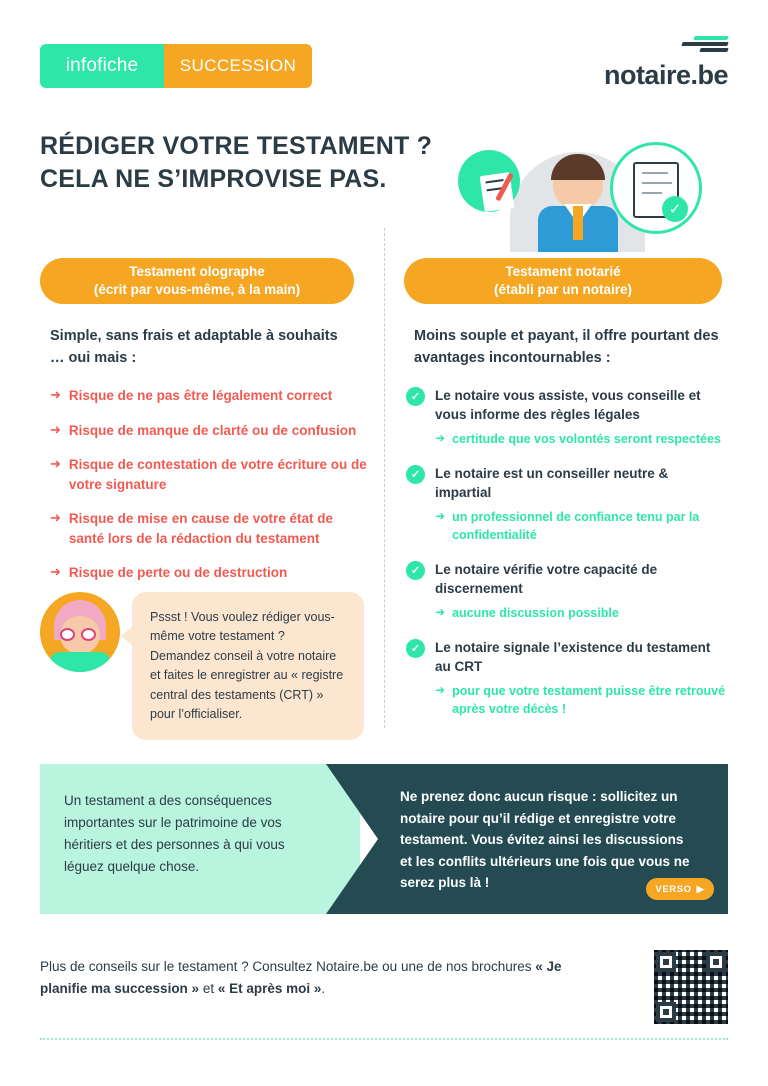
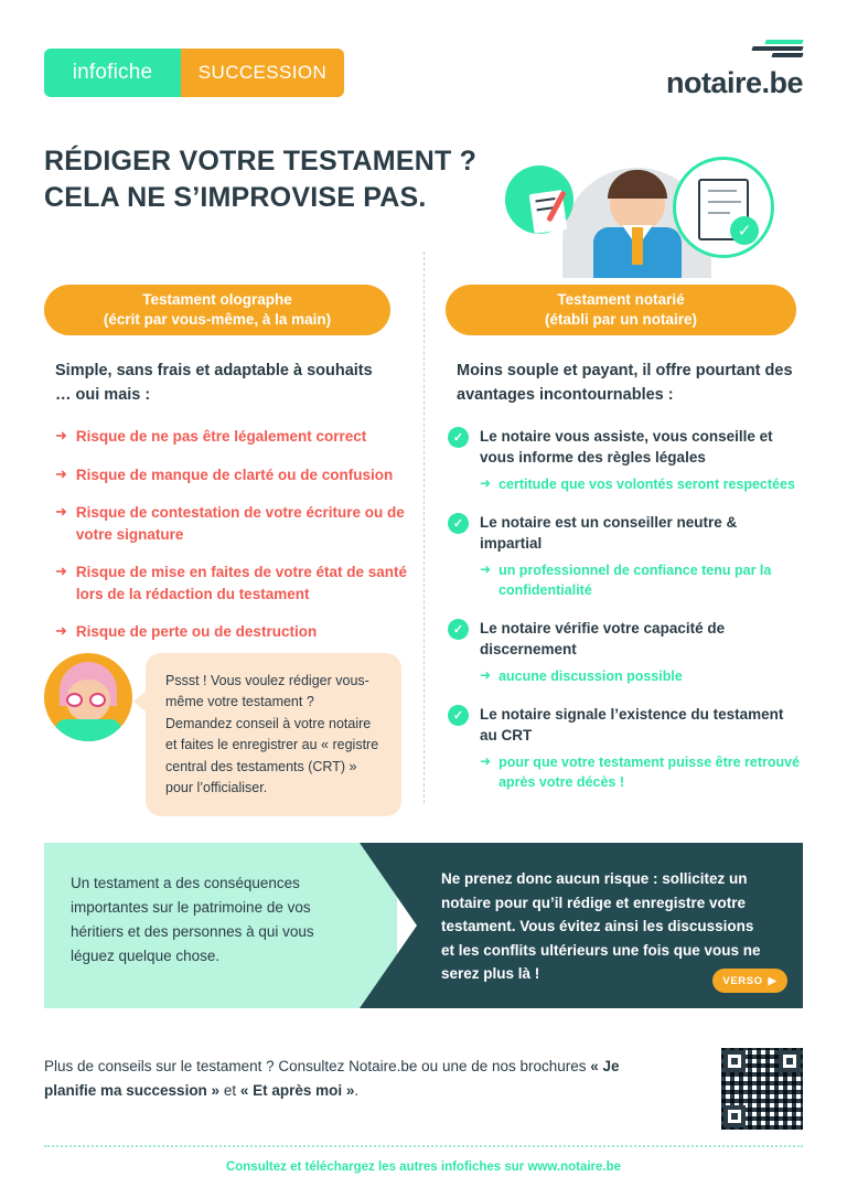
  infofiche
  SUCCESSION
  notaire.be
  RÉDIGER VOTRE TESTAMENT ?
  CELA NE S’IMPROVISE PAS.
  ✓
  Testament olographe
  (écrit par vous-même, à la main)
  Simple, sans frais et adaptable à souhaits … oui mais :
  ➜
  Risque de ne pas être légalement correct
  ➜
  Risque de manque de clarté ou de confusion
  ➜
  Risque de contestation de votre écriture ou de votre signature
  ➜
- Risque de mise en cause de votre état de santé lors de la rédaction du testament
+ Risque de mise en faites de votre état de santé lors de la rédaction du testament
  ➜
  Risque de perte ou de destruction
  Testament notarié
  (établi par un notaire)
  Moins souple et payant, il offre pourtant des avantages incontournables :
  ✓
  Le notaire vous assiste, vous conseille et vous informe des règles légales
  ➜
  certitude que vos volontés seront respectées
  ✓
  Le notaire est un conseiller neutre & impartial
  ➜
  un professionnel de confiance tenu par la confidentialité
  ✓
  Le notaire vérifie votre capacité de discernement
  ➜
  aucune discussion possible
  ✓
  Le notaire signale l’existence du testament au CRT
  ➜
  pour que votre testament puisse être retrouvé après votre décès !
  Pssst ! Vous voulez rédiger vous-même votre testament ? Demandez conseil à votre notaire et faites le enregistrer au « registre central des testaments (CRT) » pour l’officialiser.
  Un testament a des conséquences importantes sur le patrimoine de vos héritiers et des personnes à qui vous léguez quelque chose.
  Ne prenez donc aucun risque : sollicitez un notaire pour qu’il rédige et enregistre votre testament. Vous évitez ainsi les discussions et les conflits ultérieurs une fois que vous ne serez plus là !
  VERSO
  ▶
  Plus de conseils sur le testament ? Consultez Notaire.be ou une de nos brochures « Je planifie ma succession » et « Et après moi ».
+ Consultez et téléchargez les autres infofiches sur www.notaire.be
